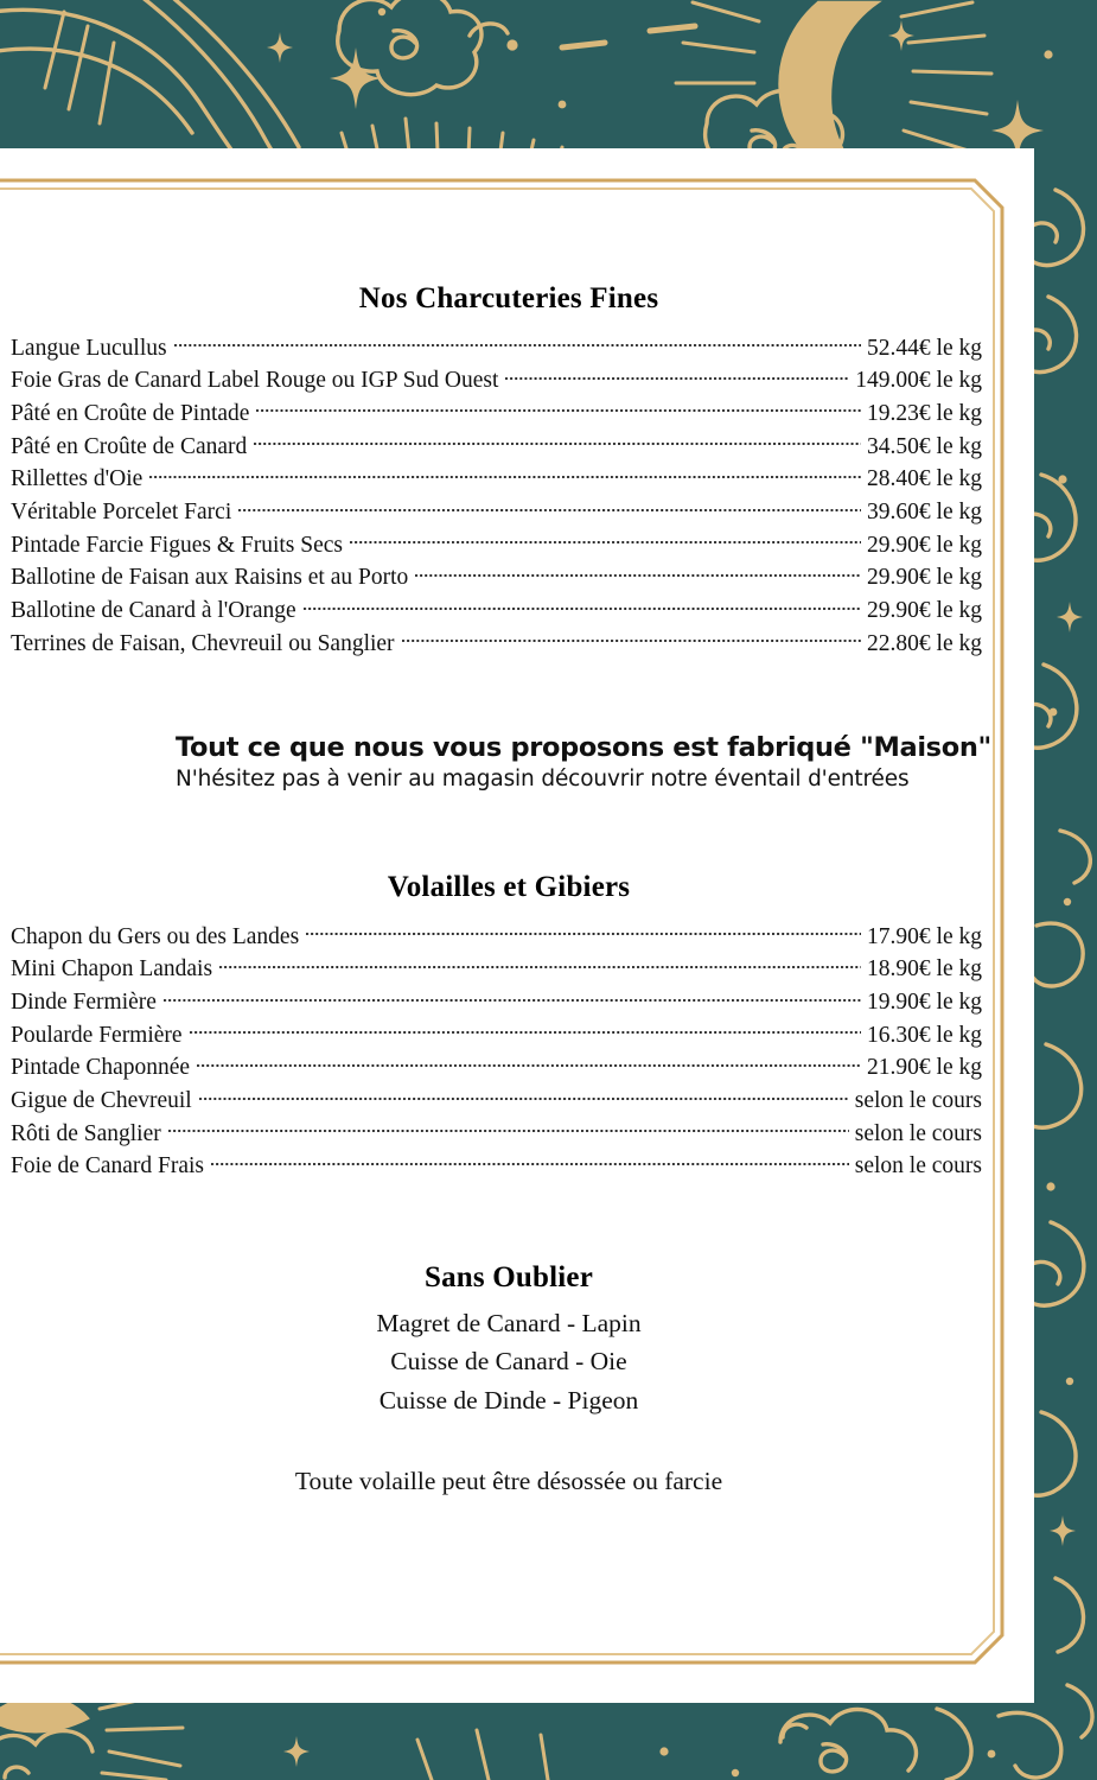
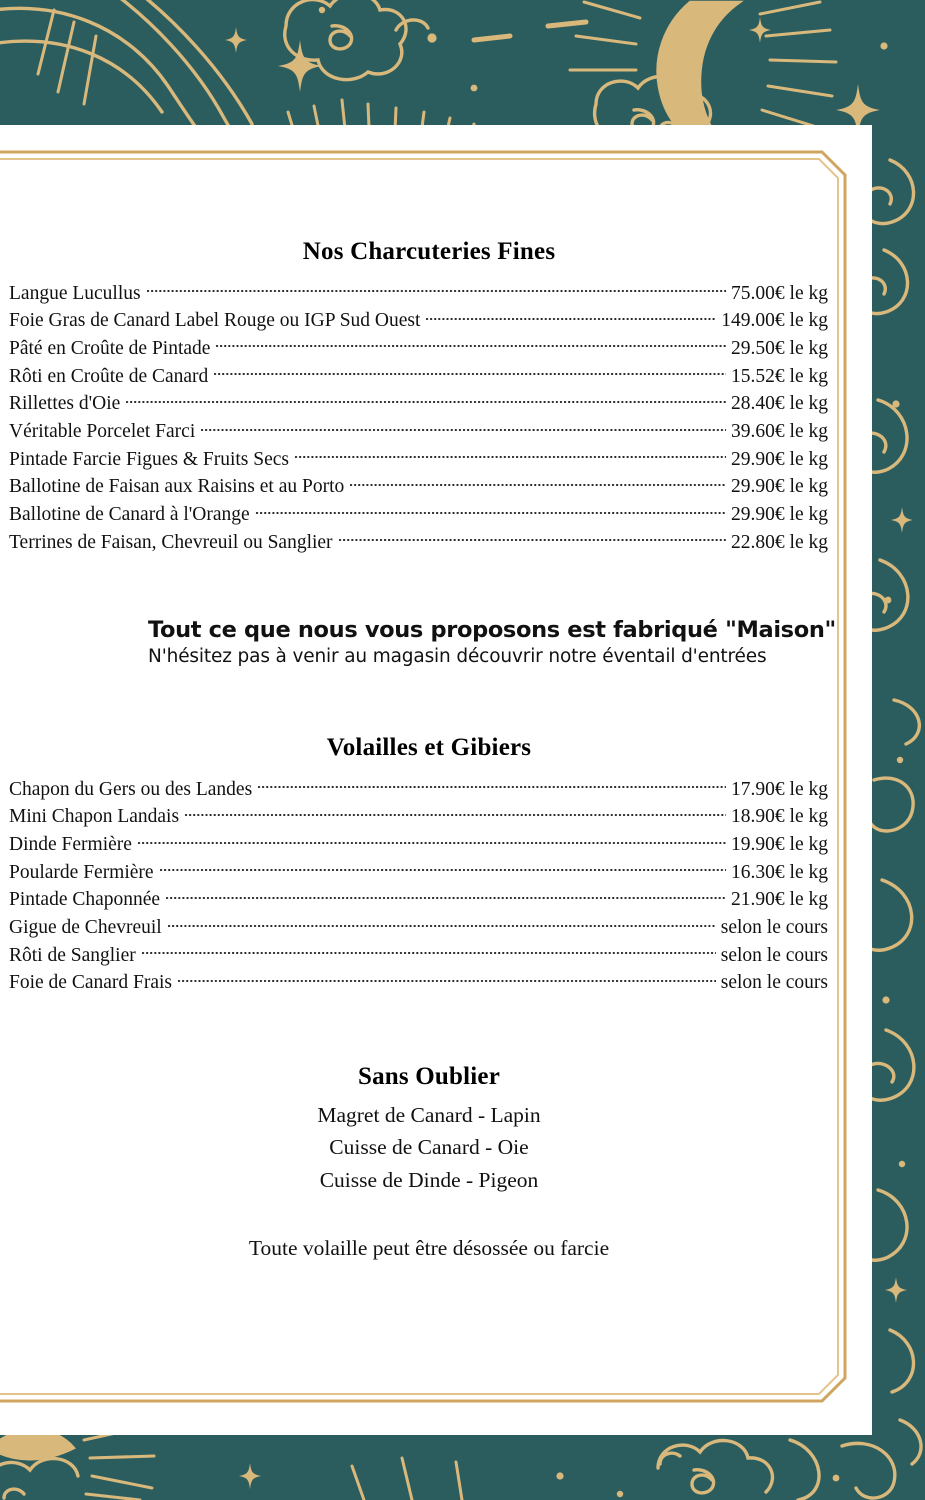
  Nos Charcuteries Fines
  Langue Lucullus
- 52.44€ le kg
+ 75.00€ le kg
  Foie Gras de Canard Label Rouge ou IGP Sud Ouest
  149.00€ le kg
  Pâté en Croûte de Pintade
- 19.23€ le kg
+ 29.50€ le kg
- Pâté en Croûte de Canard
+ Rôti en Croûte de Canard
- 34.50€ le kg
+ 15.52€ le kg
  Rillettes d'Oie
  28.40€ le kg
  Véritable Porcelet Farci
  39.60€ le kg
  Pintade Farcie Figues & Fruits Secs
  29.90€ le kg
  Ballotine de Faisan aux Raisins et au Porto
  29.90€ le kg
  Ballotine de Canard à l'Orange
  29.90€ le kg
  Terrines de Faisan, Chevreuil ou Sanglier
  22.80€ le kg
  Tout ce que nous vous proposons est fabriqué "Maison"
  N'hésitez pas à venir au magasin découvrir notre éventail d'entrées
  Volailles et Gibiers
  Chapon du Gers ou des Landes
  17.90€ le kg
  Mini Chapon Landais
  18.90€ le kg
  Dinde Fermière
  19.90€ le kg
  Poularde Fermière
  16.30€ le kg
  Pintade Chaponnée
  21.90€ le kg
  Gigue de Chevreuil
  selon le cours
  Rôti de Sanglier
  selon le cours
  Foie de Canard Frais
  selon le cours
  Sans Oublier
  Magret de Canard - Lapin
  Cuisse de Canard - Oie
  Cuisse de Dinde - Pigeon
  Toute volaille peut être désossée ou farcie
